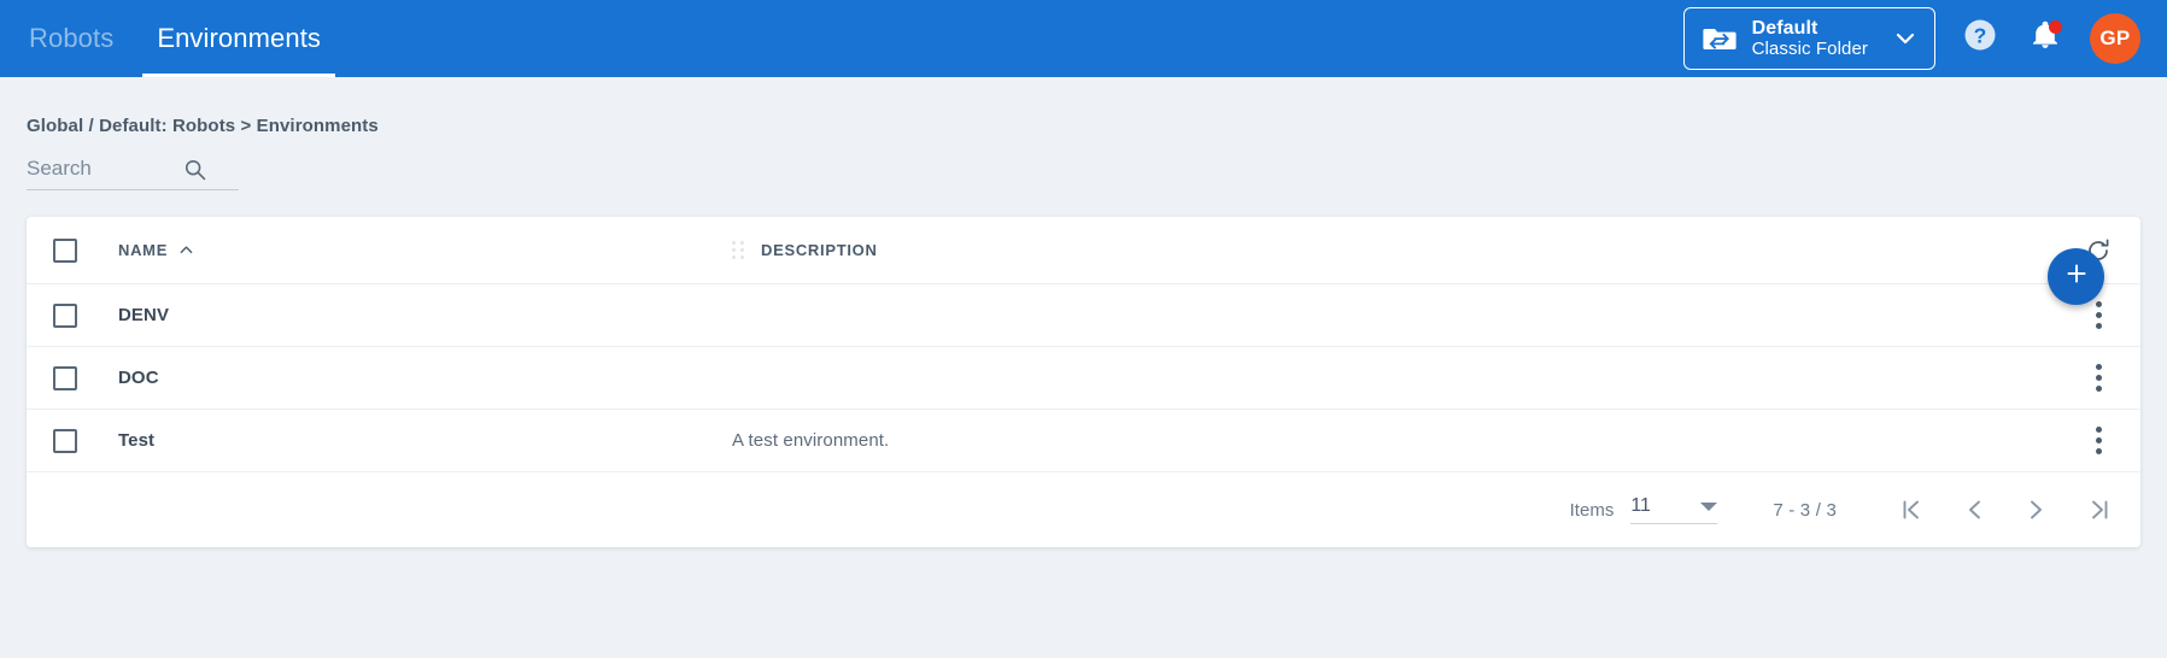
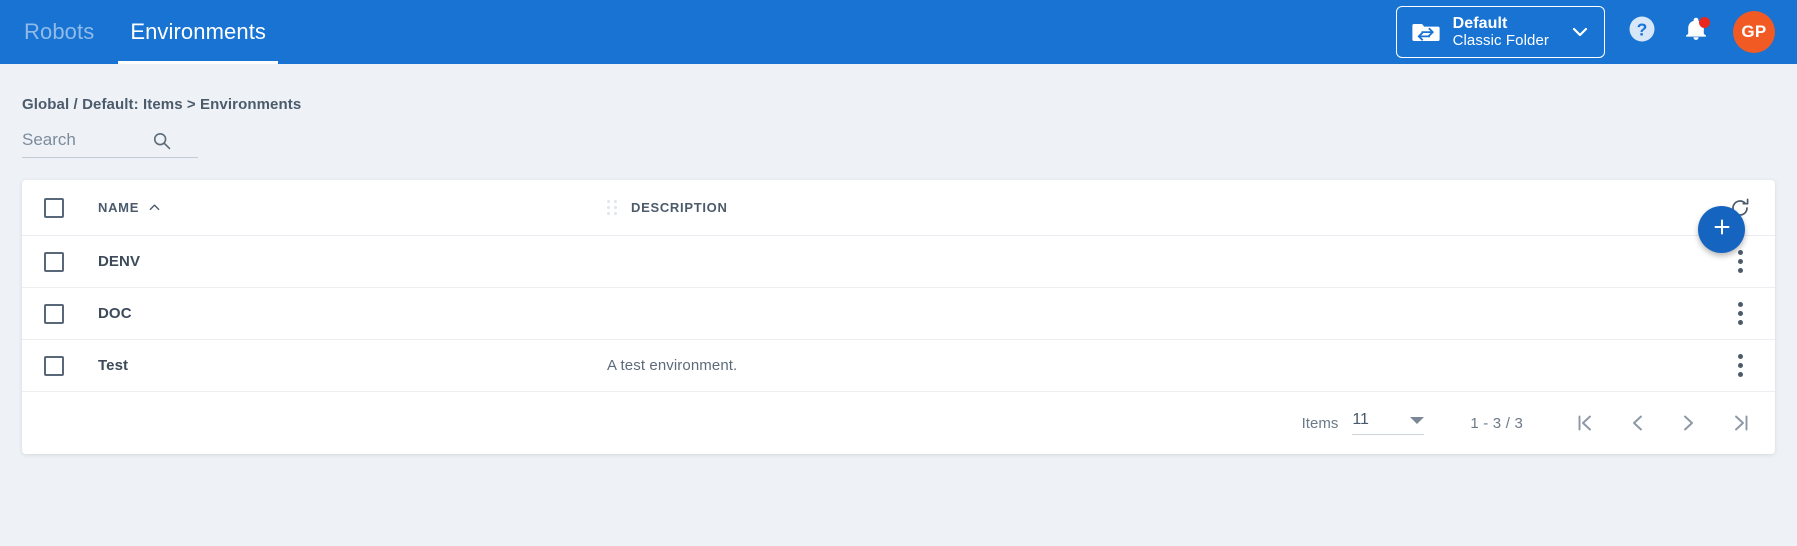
  Robots
  Environments
  Default
  Classic Folder
  ?
  GP
- Global / Default: Robots > Environments
+ Global / Default: Items > Environments
  Search
  NAME
  DESCRIPTION
  DENV
  DOC
  Test
  A test environment.
  Items
  11
- 7 - 3 / 3
+ 1 - 3 / 3
